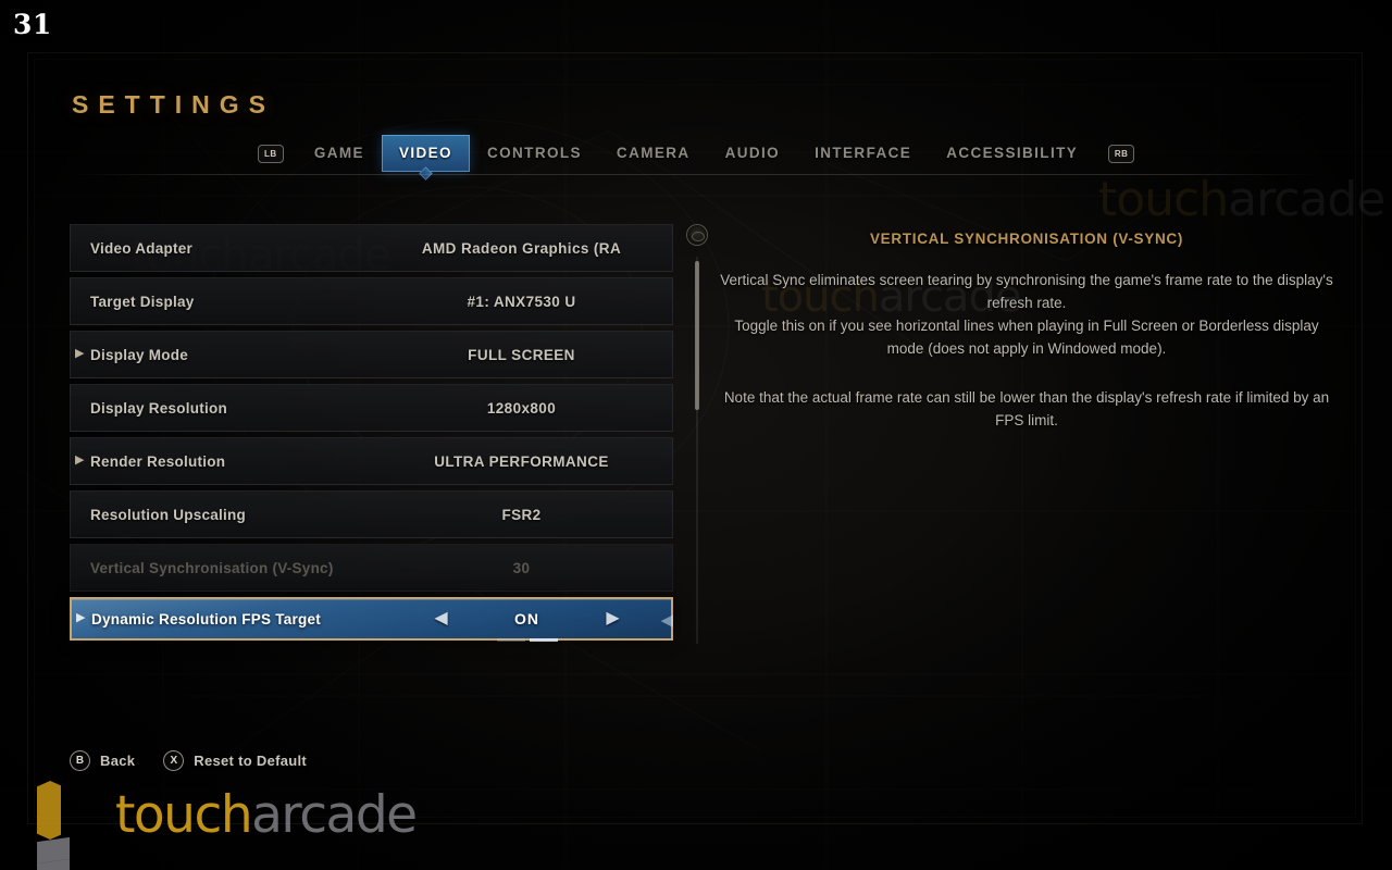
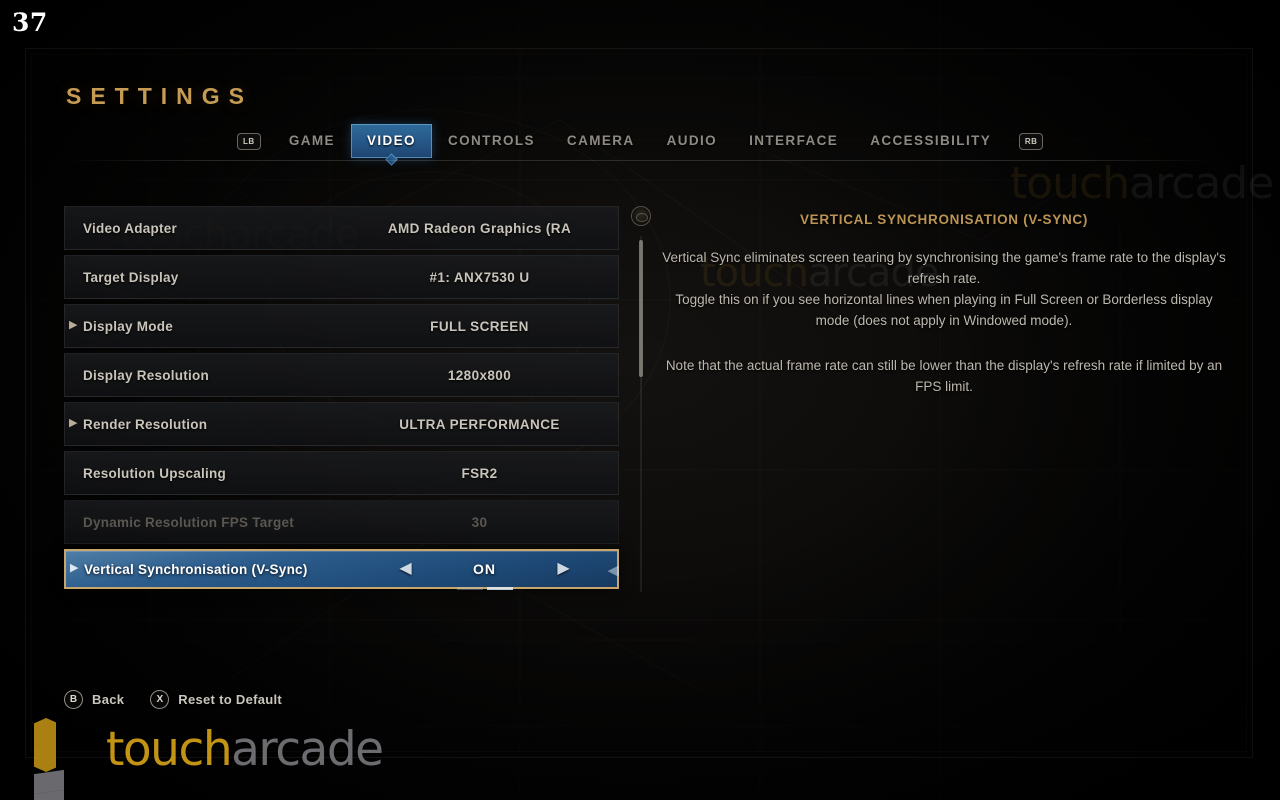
  toucharcade
  toucharcade
- 31
+ 37
  SETTINGS
  LB
  GAME
  VIDEO
  CONTROLS
  CAMERA
  AUDIO
  INTERFACE
  ACCESSIBILITY
  RB
  Video Adapter
  AMD Radeon Graphics (RA
  Target Display
  #1: ANX7530 U
  ▶
  Display Mode
  FULL SCREEN
  Display Resolution
  1280x800
  ▶
  Render Resolution
  ULTRA PERFORMANCE
  Resolution Upscaling
  FSR2
- Vertical Synchronisation (V-Sync)
+ Dynamic Resolution FPS Target
  30
  ▶
- Dynamic Resolution FPS Target
+ Vertical Synchronisation (V-Sync)
  ◀
  ON
  ▶
  ◀
  VERTICAL SYNCHRONISATION (V-SYNC)
  Vertical Sync eliminates screen tearing by synchronising the game's frame rate to the display's refresh rate.
  Toggle this on if you see horizontal lines when playing in Full Screen or Borderless display mode (does not apply in Windowed mode).
  Note that the actual frame rate can still be lower than the display's refresh rate if limited by an FPS limit.
  B
  Back
  X
  Reset to Default
  toucharcade
